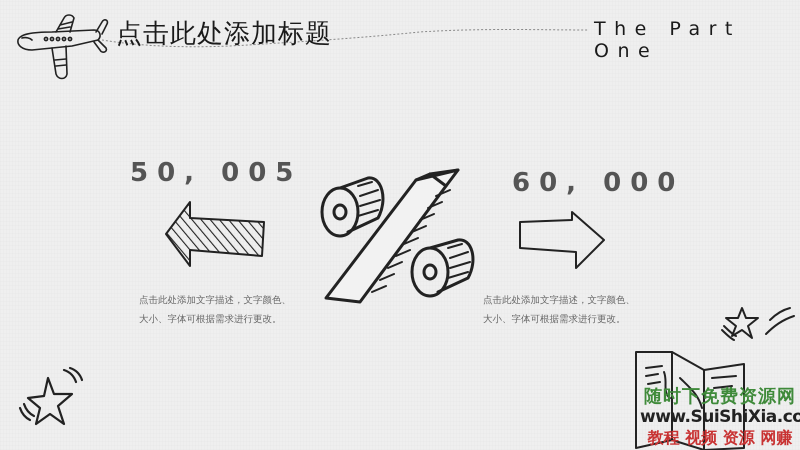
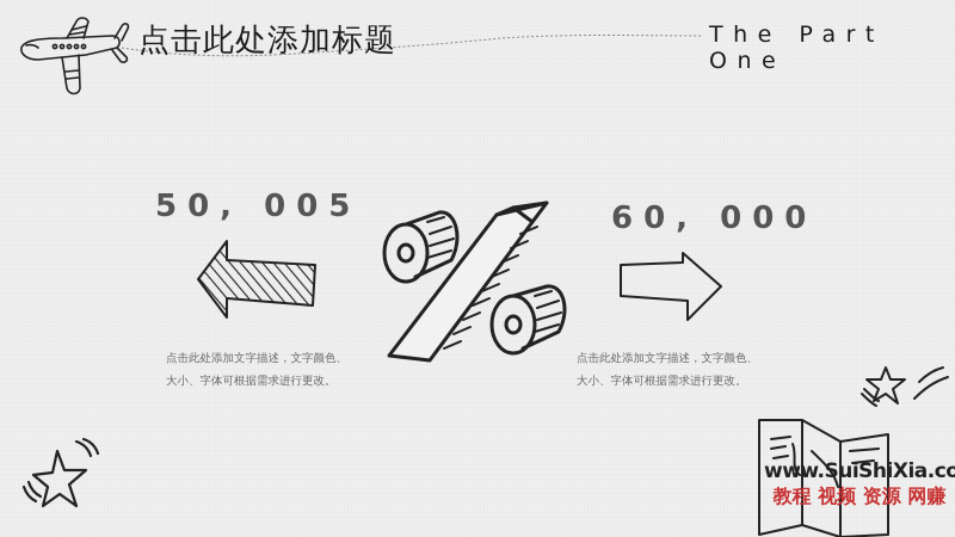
  点击此处添加标题
  The Part One
  50, 005
  60, 000
  点击此处添加文字描述，文字颜色、
  大小、字体可根据需求进行更改。
  点击此处添加文字描述，文字颜色、
  大小、字体可根据需求进行更改。
- 随时下免费资源网
  www.SuiShiXia.co
  教程 视频 资源 网赚
